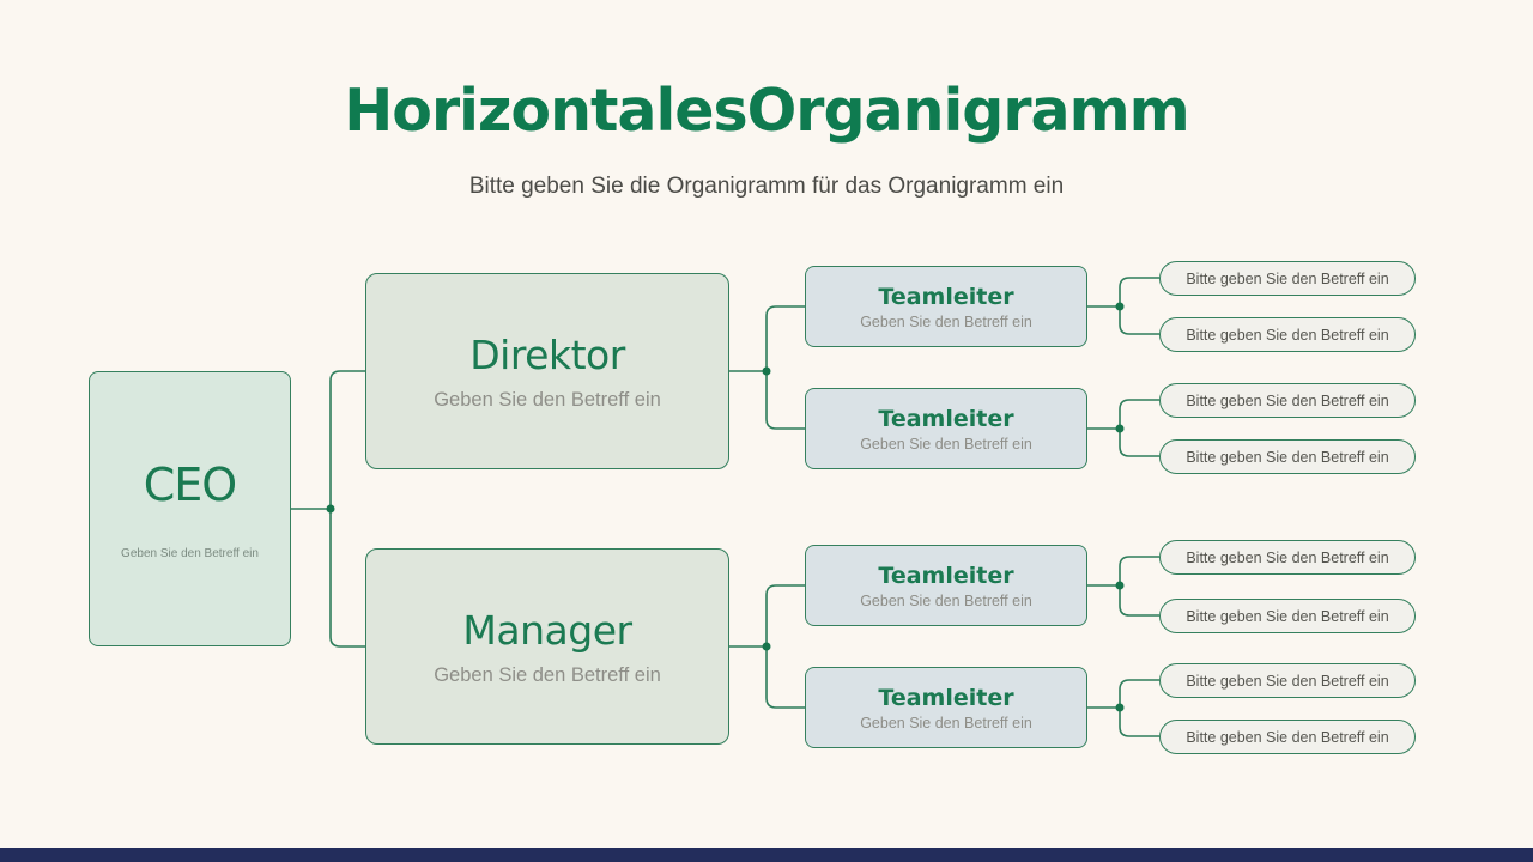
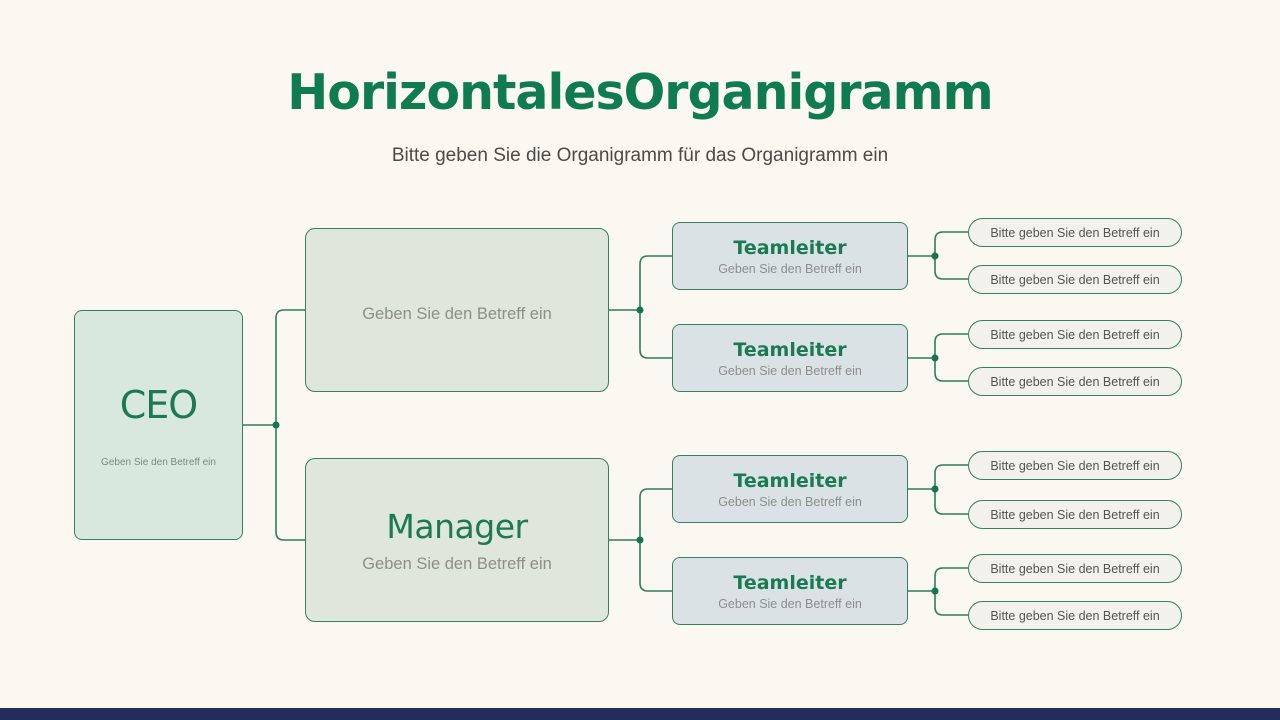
  HorizontalesOrganigramm
  Bitte geben Sie die Organigramm für das Organigramm ein
  CEO
  Geben Sie den Betreff ein
- Direktor
  Geben Sie den Betreff ein
  Manager
  Geben Sie den Betreff ein
  Teamleiter
  Geben Sie den Betreff ein
  Teamleiter
  Geben Sie den Betreff ein
  Teamleiter
  Geben Sie den Betreff ein
  Teamleiter
  Geben Sie den Betreff ein
  Bitte geben Sie den Betreff ein
  Bitte geben Sie den Betreff ein
  Bitte geben Sie den Betreff ein
  Bitte geben Sie den Betreff ein
  Bitte geben Sie den Betreff ein
  Bitte geben Sie den Betreff ein
  Bitte geben Sie den Betreff ein
  Bitte geben Sie den Betreff ein
